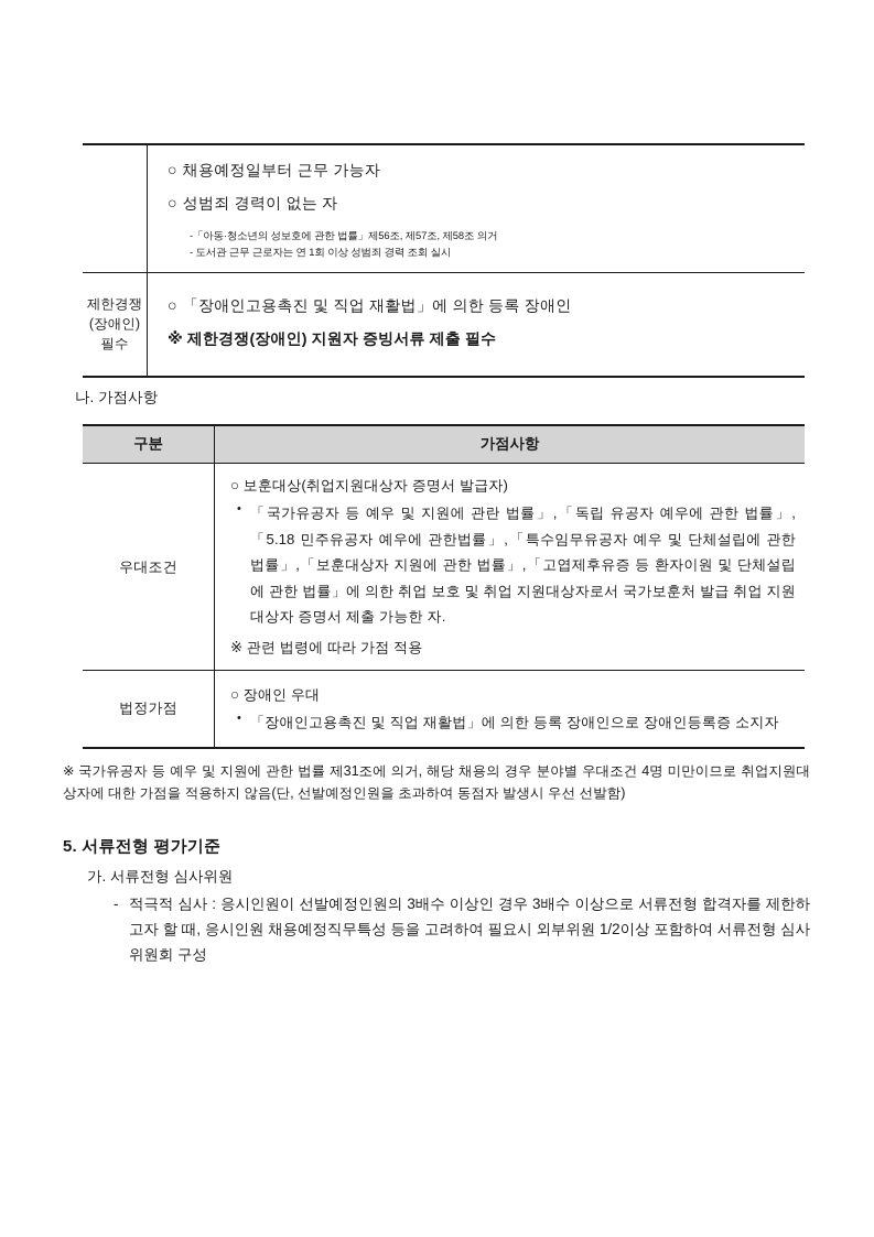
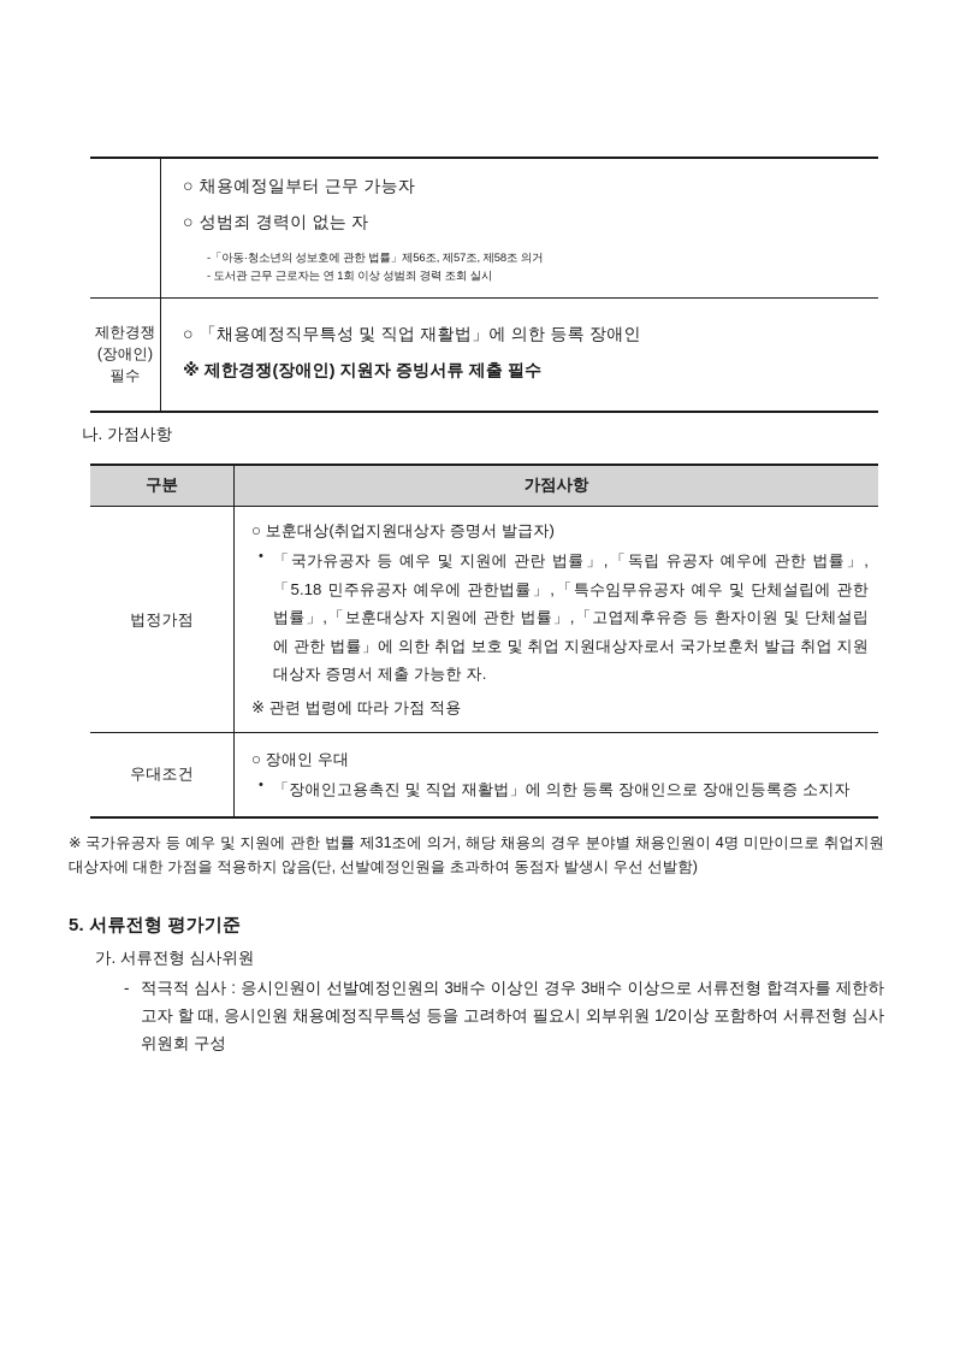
  ○ 채용예정일부터 근무 가능자
  ○ 성범죄 경력이 없는 자
  -「아동·청소년의 성보호에 관한 법률」제56조, 제57조, 제58조 의거
  - 도서관 근무 근로자는 연 1회 이상 성범죄 경력 조회 실시
  제한경쟁
  (장애인)
  필수
- ○ 「장애인고용촉진 및 직업 재활법」에 의한 등록 장애인
+ ○ 「채용예정직무특성 및 직업 재활법」에 의한 등록 장애인
  ※ 제한경쟁(장애인) 지원자 증빙서류 제출 필수
  나. 가점사항
  구분
  가점사항
- 우대조건
+ 법정가점
  ○ 보훈대상(취업지원대상자 증명서 발급자)
  「국가유공자 등 예우 및 지원에 관란 법률」,「독립 유공자 예우에 관한 법률」, 「5.18 민주유공자 예우에 관한법률」,「특수임무유공자 예우 및 단체설립에 관한 법률」,「보훈대상자 지원에 관한 법률」,「고엽제후유증 등 환자이원 및 단체설립에 관한 법률」에 의한 취업 보호 및 취업 지원대상자로서 국가보훈처 발급 취업 지원 대상자 증명서 제출 가능한 자.
  ※ 관련 법령에 따라 가점 적용
- 법정가점
+ 우대조건
  ○ 장애인 우대
  「장애인고용촉진 및 직업 재활법」에 의한 등록 장애인으로 장애인등록증 소지자
- ※ 국가유공자 등 예우 및 지원에 관한 법률 제31조에 의거, 해당 채용의 경우 분야별 우대조건 4명 미만이므로 취업지원대상자에 대한 가점을 적용하지 않음(단, 선발예정인원을 초과하여 동점자 발생시 우선 선발함)
+ ※ 국가유공자 등 예우 및 지원에 관한 법률 제31조에 의거, 해당 채용의 경우 분야별 채용인원이 4명 미만이므로 취업지원대상자에 대한 가점을 적용하지 않음(단, 선발예정인원을 초과하여 동점자 발생시 우선 선발함)
  5. 서류전형 평가기준
  가. 서류전형 심사위원
  적극적 심사 : 응시인원이 선발예정인원의 3배수 이상인 경우 3배수 이상으로 서류전형 합격자를 제한하고자 할 때, 응시인원 채용예정직무특성 등을 고려하여 필요시 외부위원 1/2이상 포함하여 서류전형 심사위원회 구성
